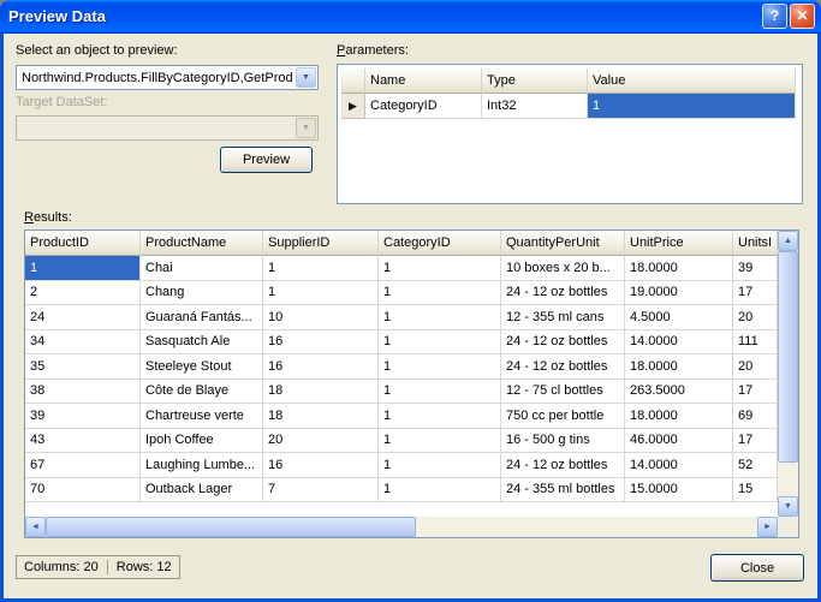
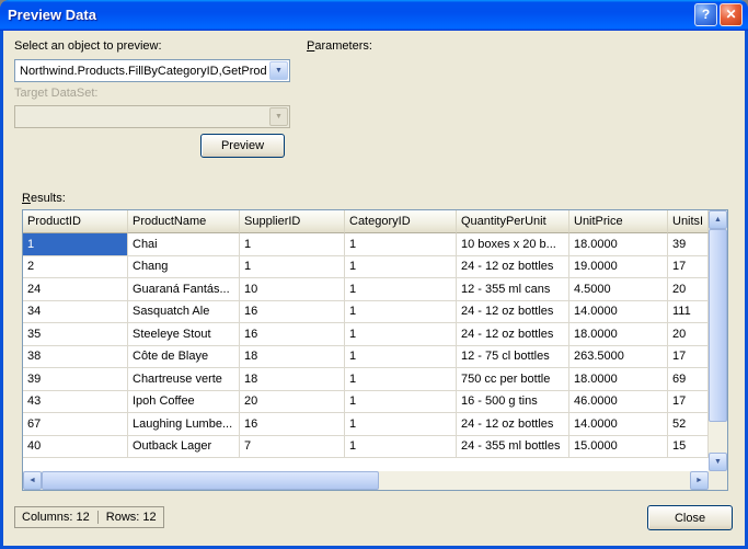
  Preview Data
  ?
  ✕
  Select an object to preview:
  Northwind.Products.FillByCategoryID,GetProd
  Target DataSet:
  Preview
  Parameters:
- 	Name	Type	Value
- ▶	CategoryID	Int32	1
  Results:
  ProductID	ProductName	SupplierID	CategoryID	QuantityPerUnit	UnitPrice	UnitsI
  1	Chai	1	1	10 boxes x 20 b...	18.0000	39
  2	Chang	1	1	24 - 12 oz bottles	19.0000	17
  24	Guaraná Fantás...	10	1	12 - 355 ml cans	4.5000	20
  34	Sasquatch Ale	16	1	24 - 12 oz bottles	14.0000	111
  35	Steeleye Stout	16	1	24 - 12 oz bottles	18.0000	20
  38	Côte de Blaye	18	1	12 - 75 cl bottles	263.5000	17
  39	Chartreuse verte	18	1	750 cc per bottle	18.0000	69
  43	Ipoh Coffee	20	1	16 - 500 g tins	46.0000	17
  67	Laughing Lumbe...	16	1	24 - 12 oz bottles	14.0000	52
- 70	Outback Lager	7	1	24 - 355 ml bottles	15.0000	15
+ 40	Outback Lager	7	1	24 - 355 ml bottles	15.0000	15
- Columns: 20
+ Columns: 12
  Rows: 12
  Close
